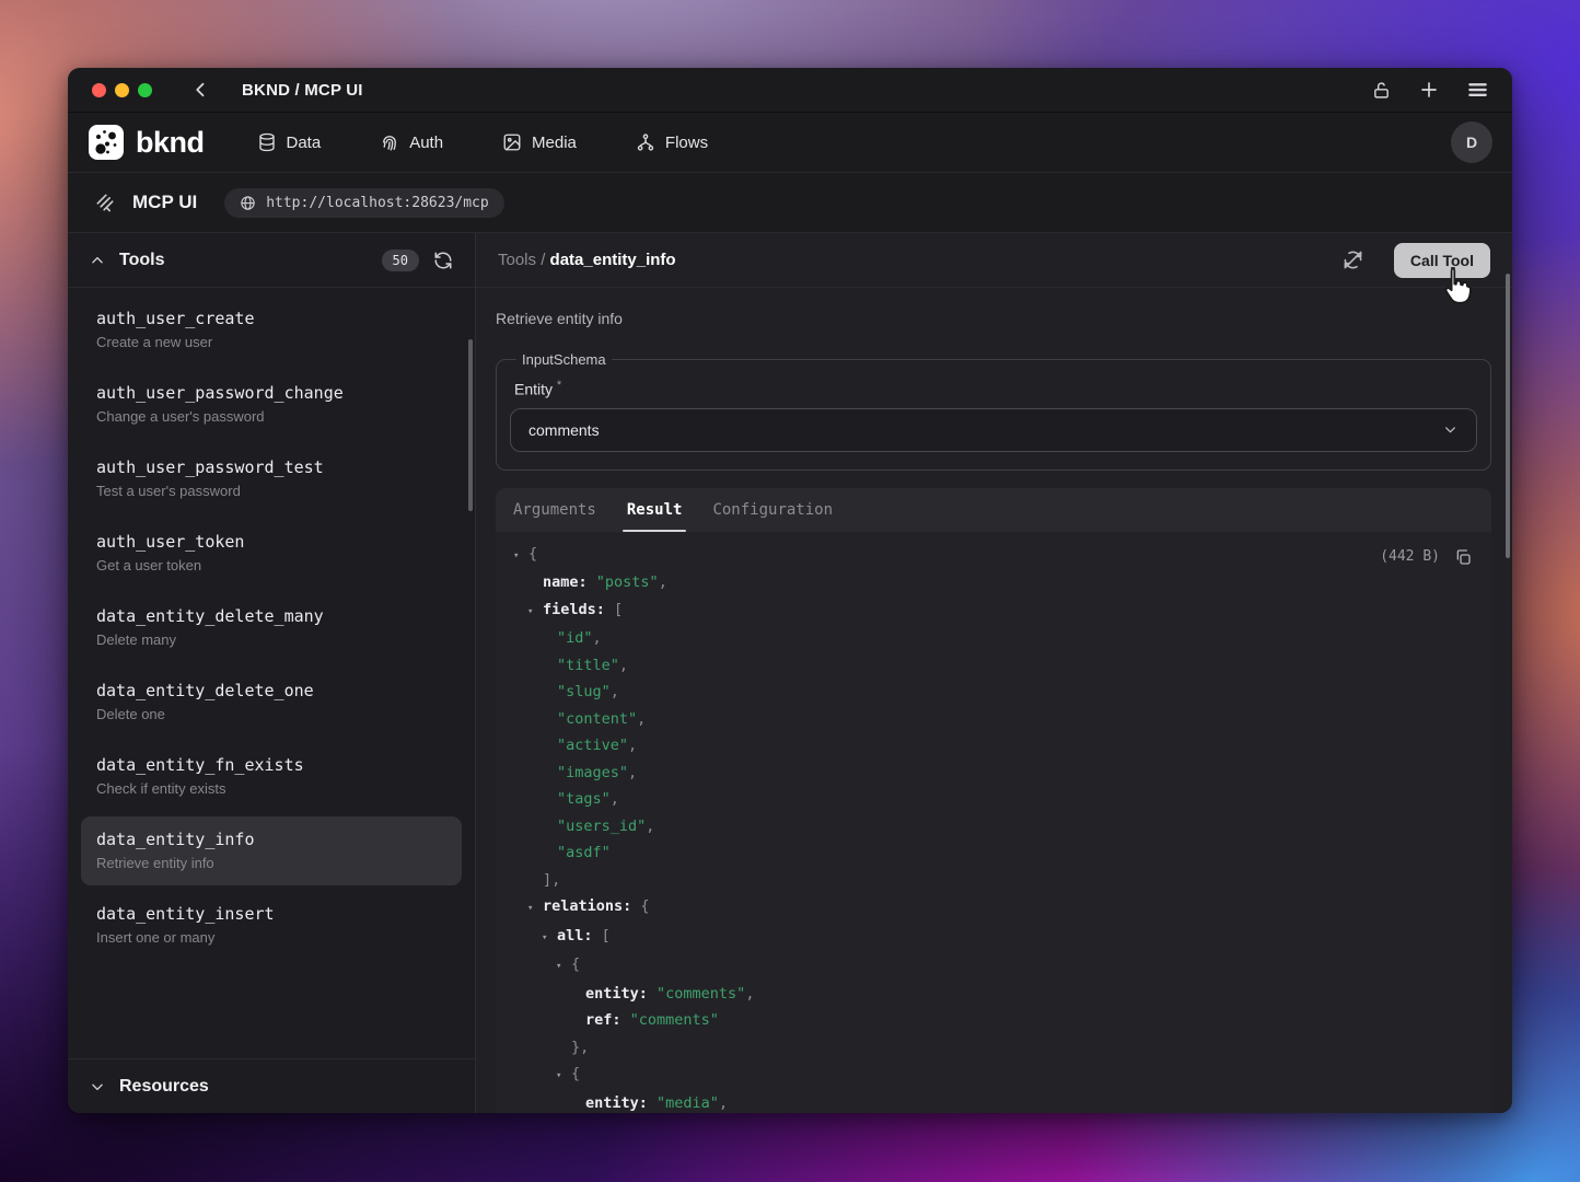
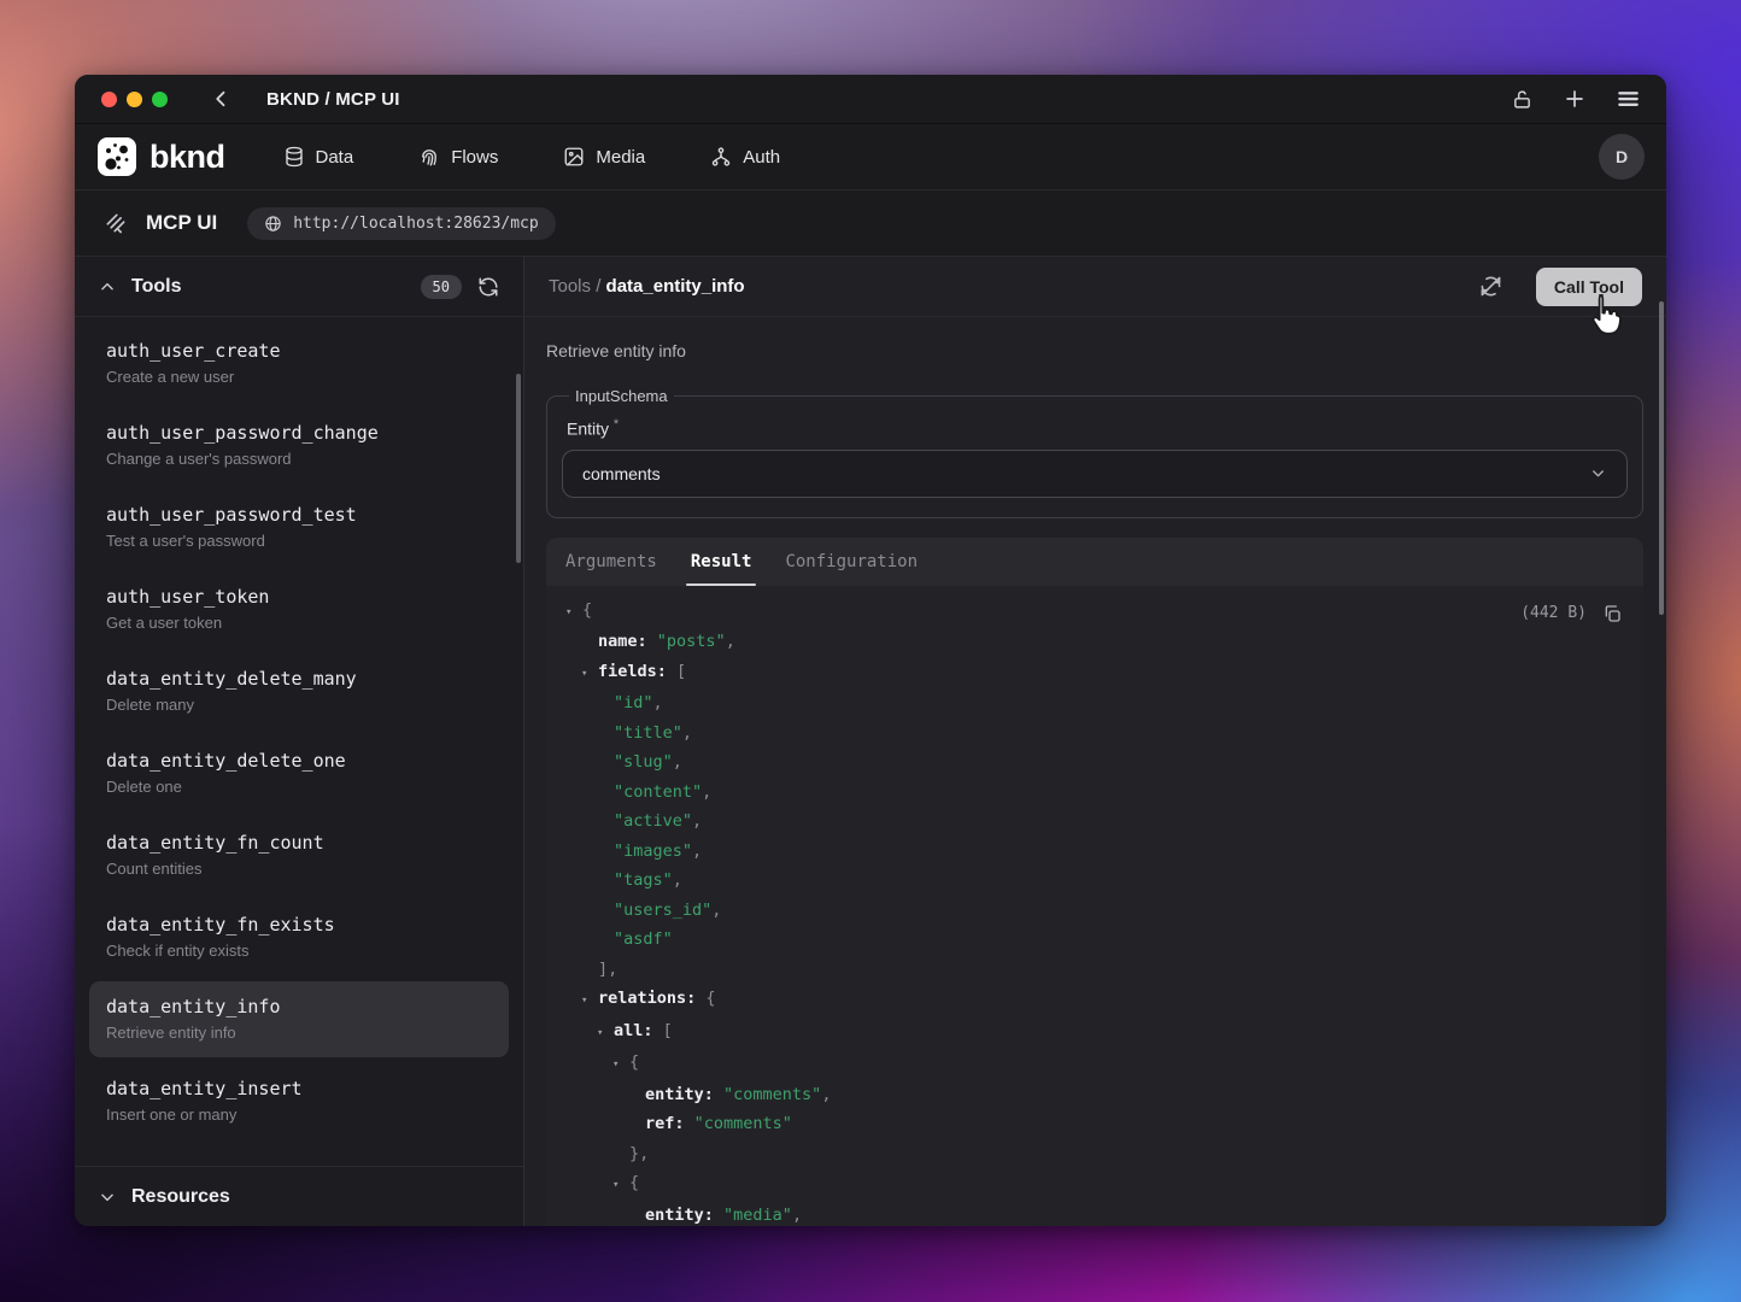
  BKND / MCP UI
  bknd
  Data
- Auth
+ Flows
  Media
- Flows
+ Auth
  D
  MCP UI
  http://localhost:28623/mcp
  Tools
  50
  auth_user_create
  Create a new user
  auth_user_password_change
  Change a user's password
  auth_user_password_test
  Test a user's password
  auth_user_token
  Get a user token
  data_entity_delete_many
  Delete many
  data_entity_delete_one
  Delete one
+ data_entity_fn_count
+ Count entities
  data_entity_fn_exists
  Check if entity exists
  data_entity_info
  Retrieve entity info
  data_entity_insert
  Insert one or many
  Resources
  Tools / data_entity_info
  Call Tool
  Retrieve entity info
  InputSchema
  Entity *
  comments
  Arguments
  Result
  Configuration
  (442 B)
  ▾ {
  name: "posts",
  ▾ fields: [
  "id",
  "title",
  "slug",
  "content",
  "active",
  "images",
  "tags",
  "users_id",
  "asdf"
  ],
  ▾ relations: {
  ▾ all: [
  ▾ {
  entity: "comments",
  ref: "comments"
  },
  ▾ {
  entity: "media",
